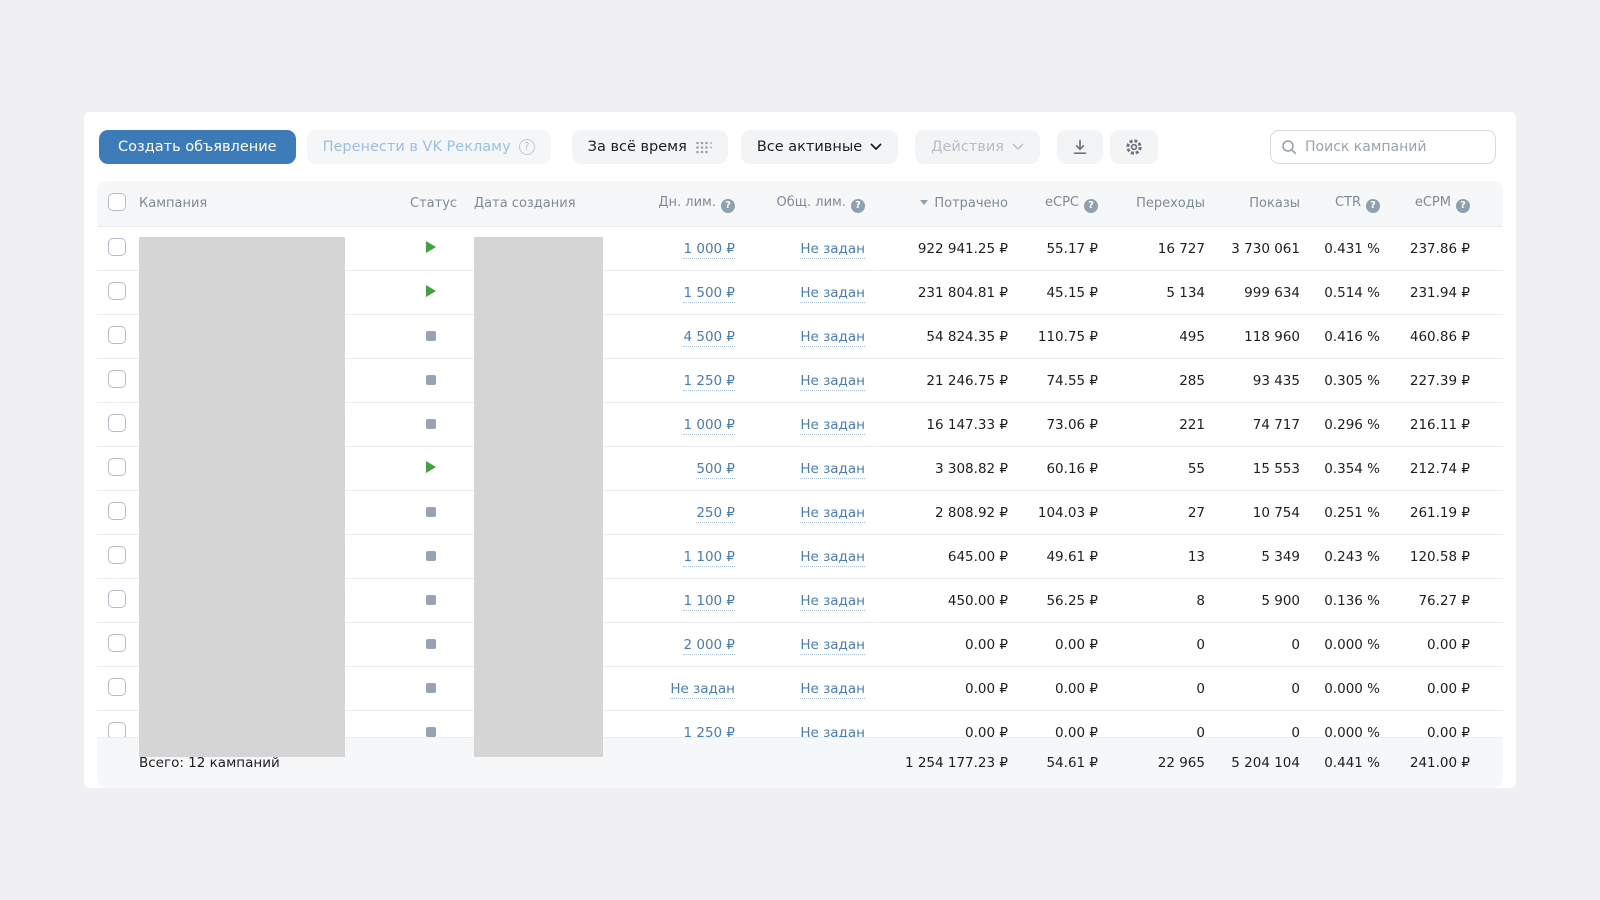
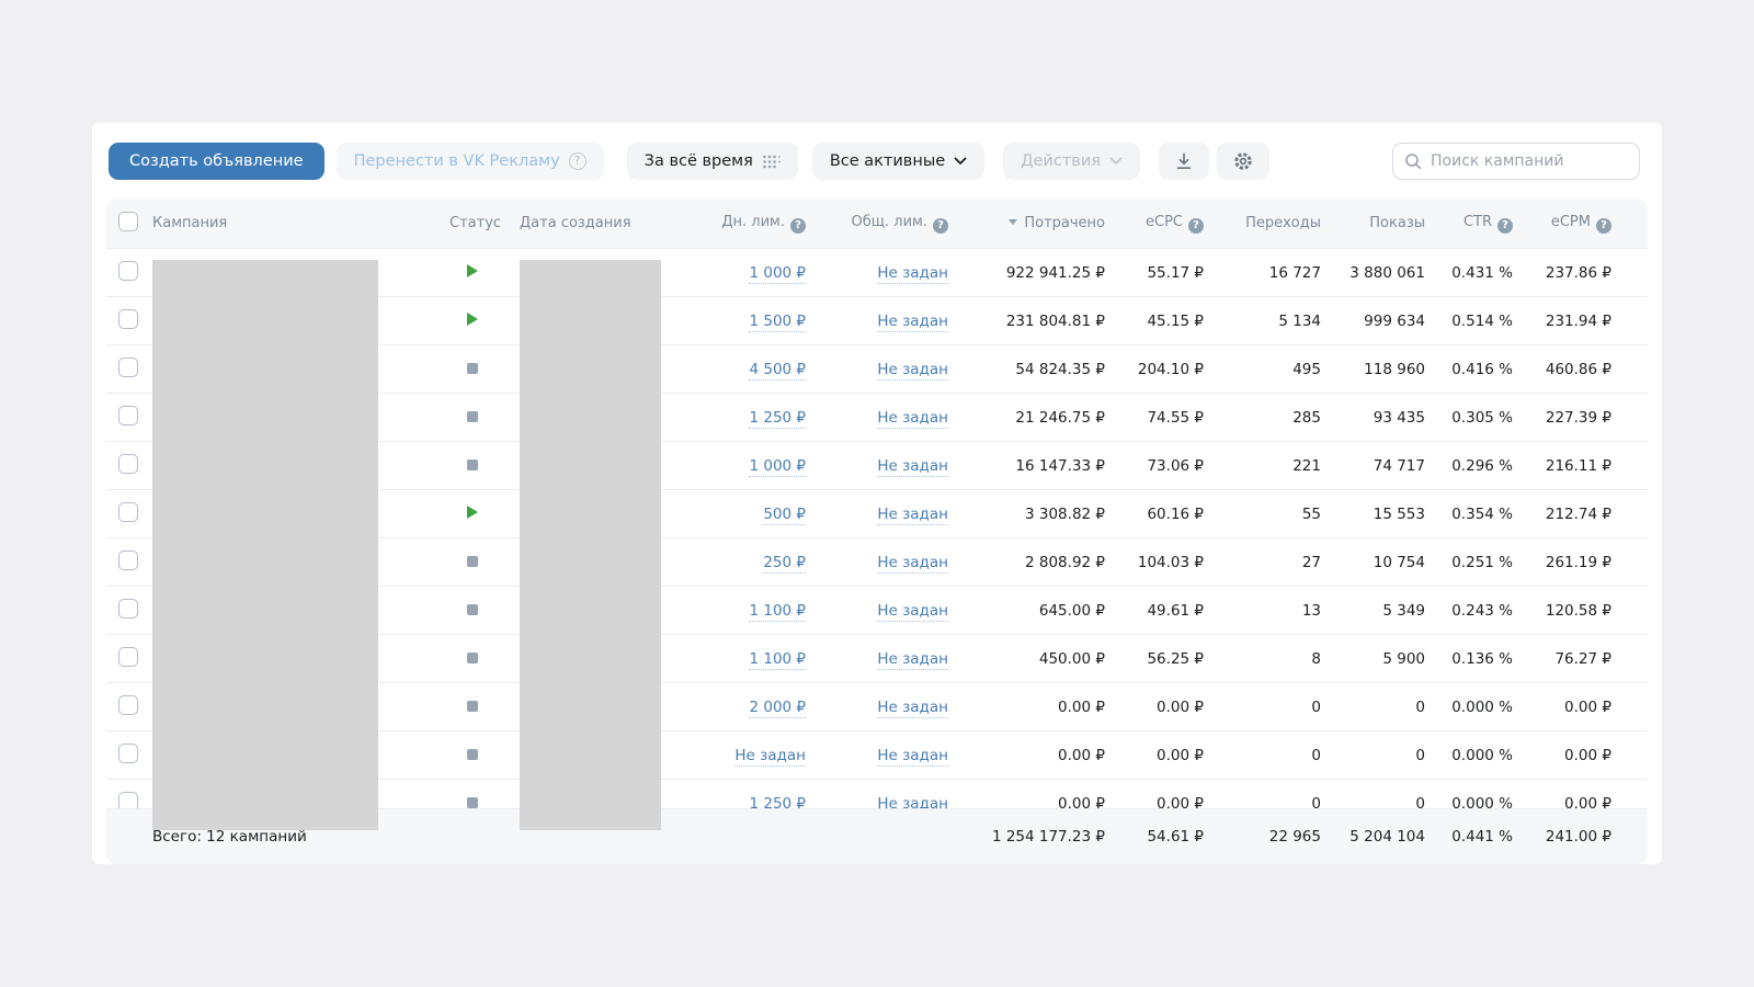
  Создать объявление
  Перенести в VK Рекламу
  За всё время
  Все активные
  Действия
  Поиск кампаний
  Кампания
  Статус
  Дата создания
  Дн. лим.
  Общ. лим.
  Потрачено
  eCPC
  Переходы
  Показы
  CTR
  eCPM
  1 000 ₽
  Не задан
  922 941.25 ₽
  55.17 ₽
  16 727
- 3 730 061
+ 3 880 061
  0.431 %
  237.86 ₽
  1 500 ₽
  Не задан
  231 804.81 ₽
  45.15 ₽
  5 134
  999 634
  0.514 %
  231.94 ₽
  4 500 ₽
  Не задан
  54 824.35 ₽
- 110.75 ₽
+ 204.10 ₽
  495
  118 960
  0.416 %
  460.86 ₽
  1 250 ₽
  Не задан
  21 246.75 ₽
  74.55 ₽
  285
  93 435
  0.305 %
  227.39 ₽
  1 000 ₽
  Не задан
  16 147.33 ₽
  73.06 ₽
  221
  74 717
  0.296 %
  216.11 ₽
  500 ₽
  Не задан
  3 308.82 ₽
  60.16 ₽
  55
  15 553
  0.354 %
  212.74 ₽
  250 ₽
  Не задан
  2 808.92 ₽
  104.03 ₽
  27
  10 754
  0.251 %
  261.19 ₽
  1 100 ₽
  Не задан
  645.00 ₽
  49.61 ₽
  13
  5 349
  0.243 %
  120.58 ₽
  1 100 ₽
  Не задан
  450.00 ₽
  56.25 ₽
  8
  5 900
  0.136 %
  76.27 ₽
  2 000 ₽
  Не задан
  0.00 ₽
  0.00 ₽
  0
  0
  0.000 %
  0.00 ₽
  Не задан
  Не задан
  0.00 ₽
  0.00 ₽
  0
  0
  0.000 %
  0.00 ₽
  1 250 ₽
  Не задан
  0.00 ₽
  0.00 ₽
  0
  0
  0.000 %
  0.00 ₽
  Всего: 12 кампаний
  1 254 177.23 ₽
  54.61 ₽
  22 965
  5 204 104
  0.441 %
  241.00 ₽
